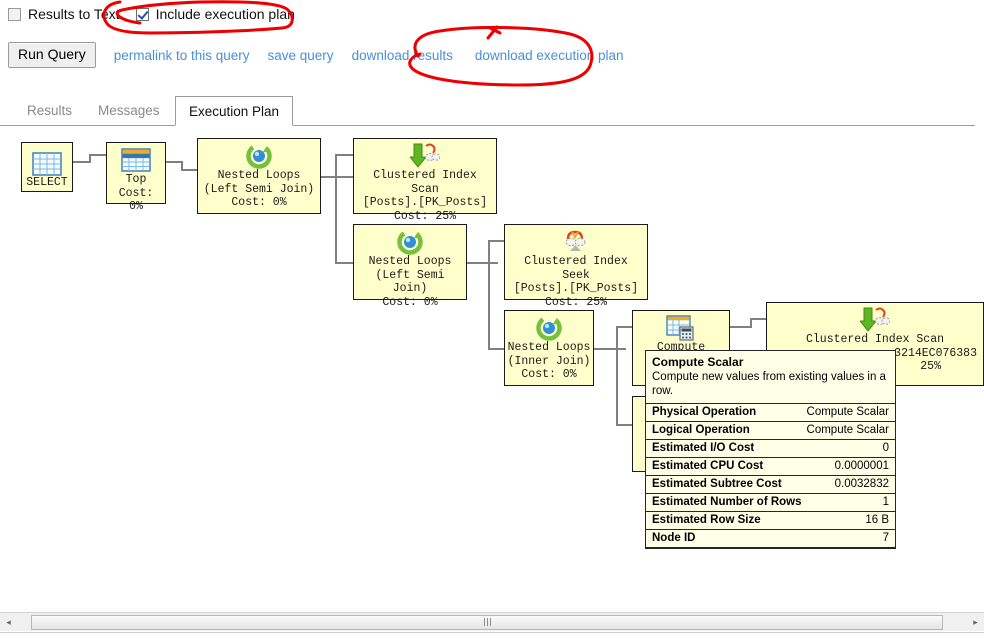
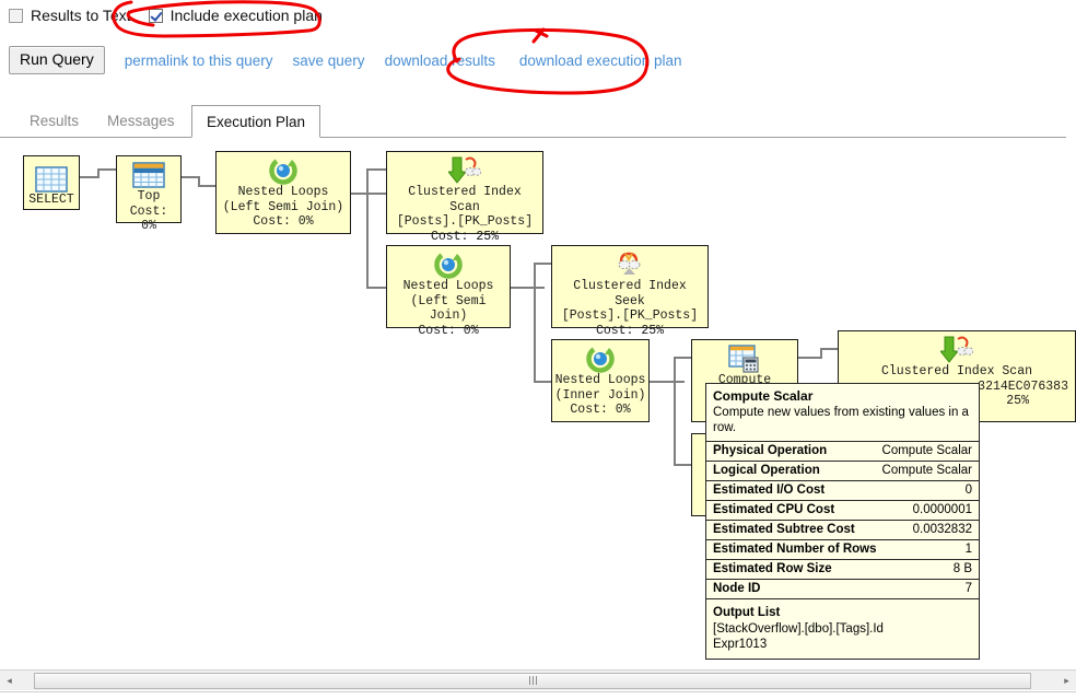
  Results to Tx
  Include execution pla
  Run Query
  permalink to this query
  save query
  downloadesults
  download executio plan
  Results
  Messages
  Execution Plan
  SELECT
  Top
  Cost: 0%
  Nested Loops
  (Left Semi Join)
  Cost: 0%
  Clustered Index Scan
  [Posts].[PK_Posts]
  Cost: 25%
  Nested Loops
  (Left Semi Join)
  Cost: 0%
  Clustered Index Seek
  [Posts].[PK_Posts]
  Cost: 25%
  Nested Loops
  (Inner Join)
  Cost: 0%
  Clustered Index Scan
  3214EC076383
  25%
  Compute Scalar
  Compute new values from existing values in a row.
  Physical Operation
  Compute Scalar
  Logical Operation
  Compute Scalar
  Estimated I/O Cost
  0
  Estimated CPU Cost
  0.0000001
  Estimated Subtree Cost
  0.0032832
  Estimated Number of Rows
  1
  Estimated Row Size
- 16 B
+ 8 B
  Node ID
  7
+ Output List
+ [StackOverflow].[dbo].[Tags].Id
+ Expr1013
  ◂
  ▸
